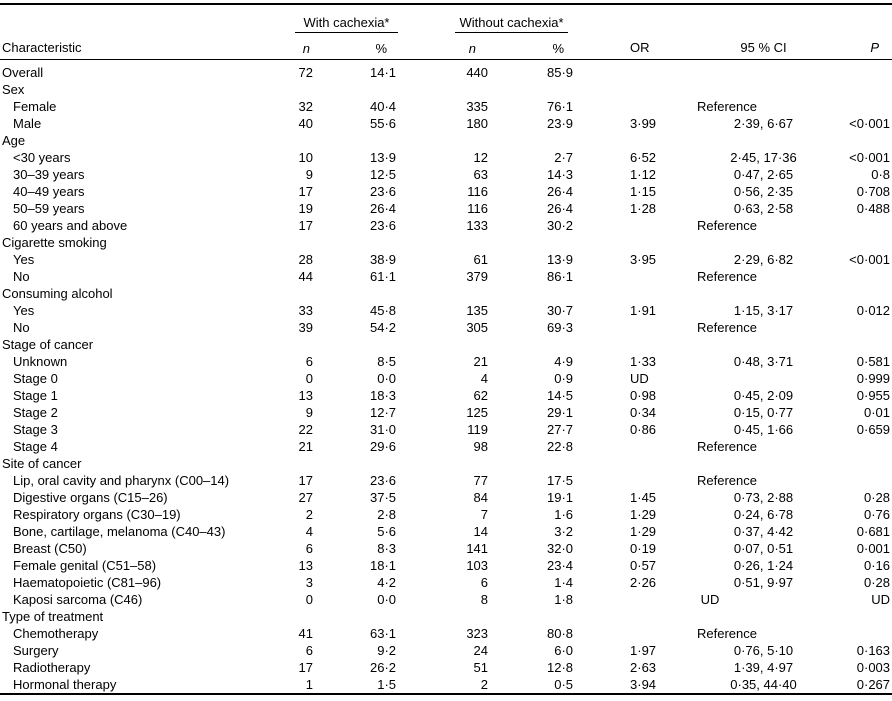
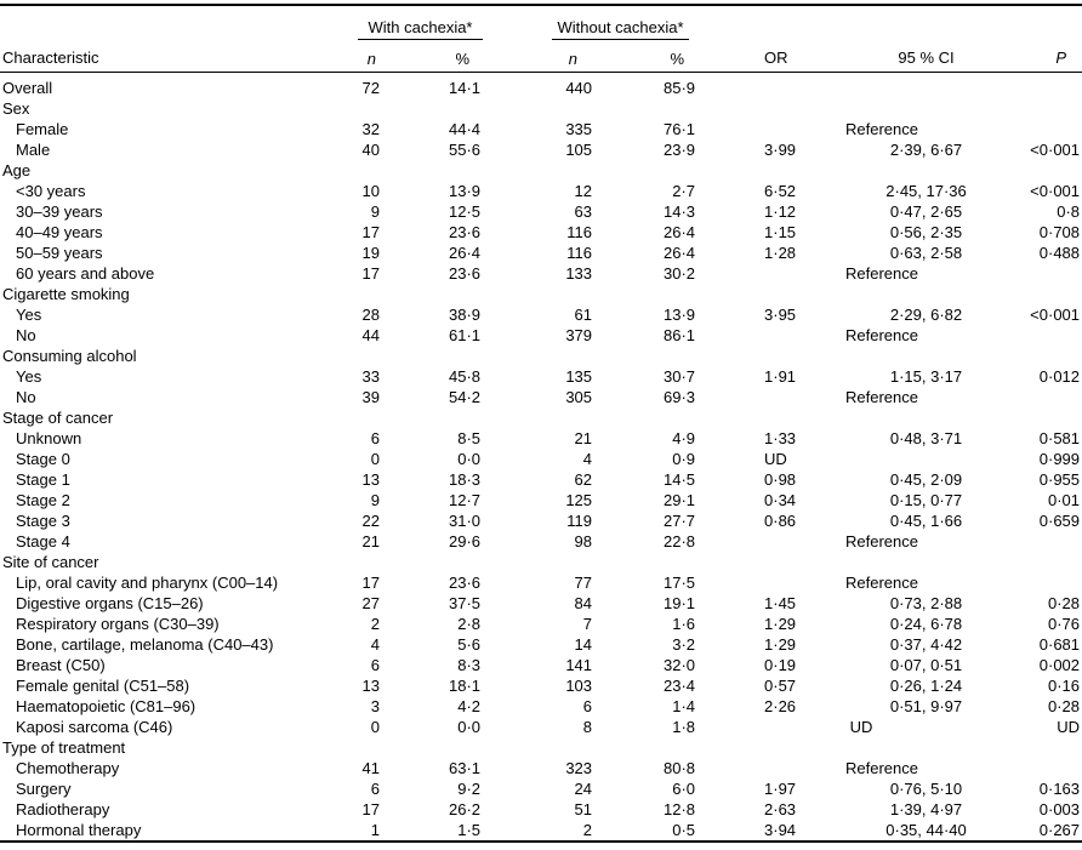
  Characteristic	With cachexia*	Without cachexia*	OR	95 % CI	P
  n	%	n	%
  Overall	72	14·1	440	85·9
  Sex
- Female	32	40·4	335	76·1	Reference
+ Female	32	44·4	335	76·1	Reference
- Male	40	55·6	180	23·9	3·99	2·39, 6·67	<0·001
+ Male	40	55·6	105	23·9	3·99	2·39, 6·67	<0·001
  Age
  <30 years	10	13·9	12	2·7	6·52	2·45, 17·36	<0·001
  30–39 years	9	12·5	63	14·3	1·12	0·47, 2·65	0·8
  40–49 years	17	23·6	116	26·4	1·15	0·56, 2·35	0·708
  50–59 years	19	26·4	116	26·4	1·28	0·63, 2·58	0·488
  60 years and above	17	23·6	133	30·2	Reference
  Cigarette smoking
  Yes	28	38·9	61	13·9	3·95	2·29, 6·82	<0·001
  No	44	61·1	379	86·1	Reference
  Consuming alcohol
  Yes	33	45·8	135	30·7	1·91	1·15, 3·17	0·012
  No	39	54·2	305	69·3	Reference
  Stage of cancer
  Unknown	6	8·5	21	4·9	1·33	0·48, 3·71	0·581
  Stage 0	0	0·0	4	0·9	UD		0·999
  Stage 1	13	18·3	62	14·5	0·98	0·45, 2·09	0·955
  Stage 2	9	12·7	125	29·1	0·34	0·15, 0·77	0·01
  Stage 3	22	31·0	119	27·7	0·86	0·45, 1·66	0·659
  Stage 4	21	29·6	98	22·8	Reference
  Site of cancer
  Lip, oral cavity and pharynx (C00–14)	17	23·6	77	17·5	Reference
  Digestive organs (C15–26)	27	37·5	84	19·1	1·45	0·73, 2·88	0·28
- Respiratory organs (C30–19)	2	2·8	7	1·6	1·29	0·24, 6·78	0·76
+ Respiratory organs (C30–39)	2	2·8	7	1·6	1·29	0·24, 6·78	0·76
  Bone, cartilage, melanoma (C40–43)	4	5·6	14	3·2	1·29	0·37, 4·42	0·681
- Breast (C50)	6	8·3	141	32·0	0·19	0·07, 0·51	0·001
+ Breast (C50)	6	8·3	141	32·0	0·19	0·07, 0·51	0·002
  Female genital (C51–58)	13	18·1	103	23·4	0·57	0·26, 1·24	0·16
  Haematopoietic (C81–96)	3	4·2	6	1·4	2·26	0·51, 9·97	0·28
  Kaposi sarcoma (C46)	0	0·0	8	1·8	UD	UD
  Type of treatment
  Chemotherapy	41	63·1	323	80·8	Reference
  Surgery	6	9·2	24	6·0	1·97	0·76, 5·10	0·163
  Radiotherapy	17	26·2	51	12·8	2·63	1·39, 4·97	0·003
  Hormonal therapy	1	1·5	2	0·5	3·94	0·35, 44·40	0·267
